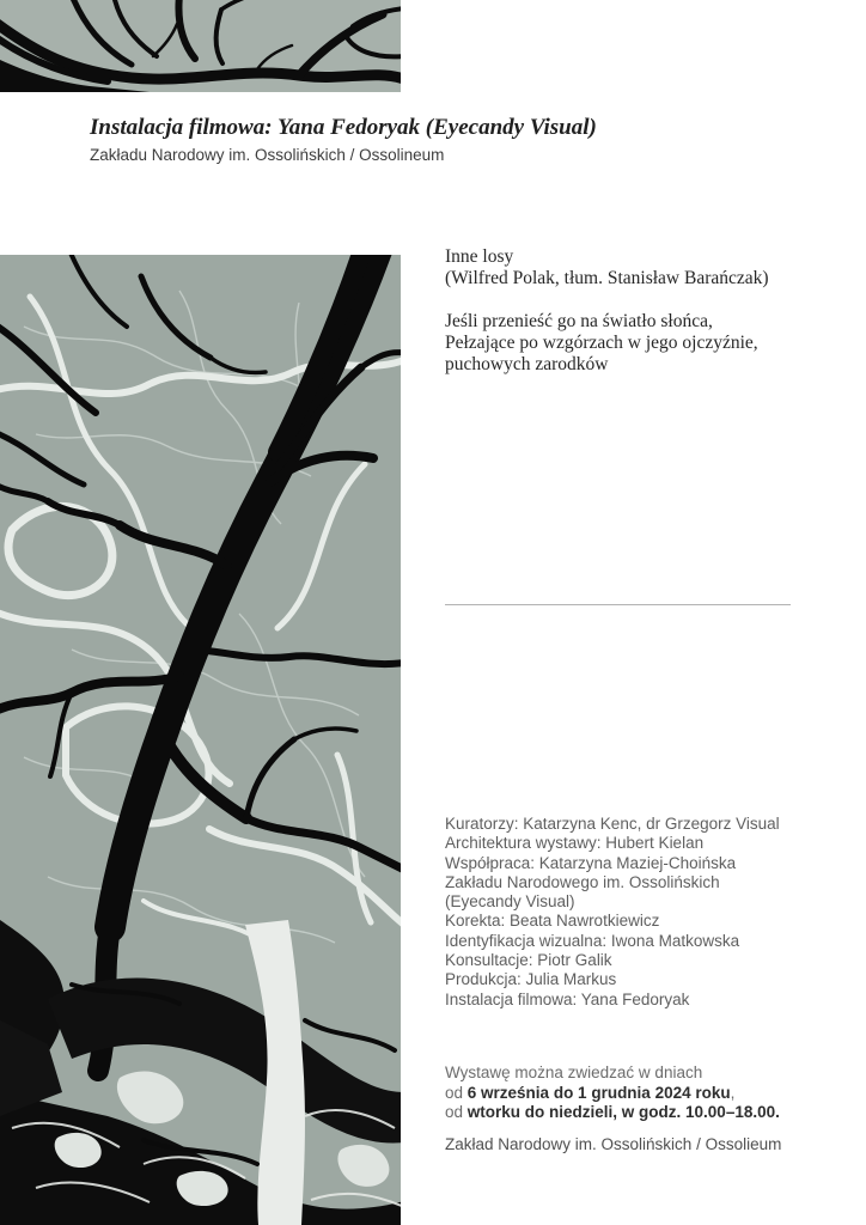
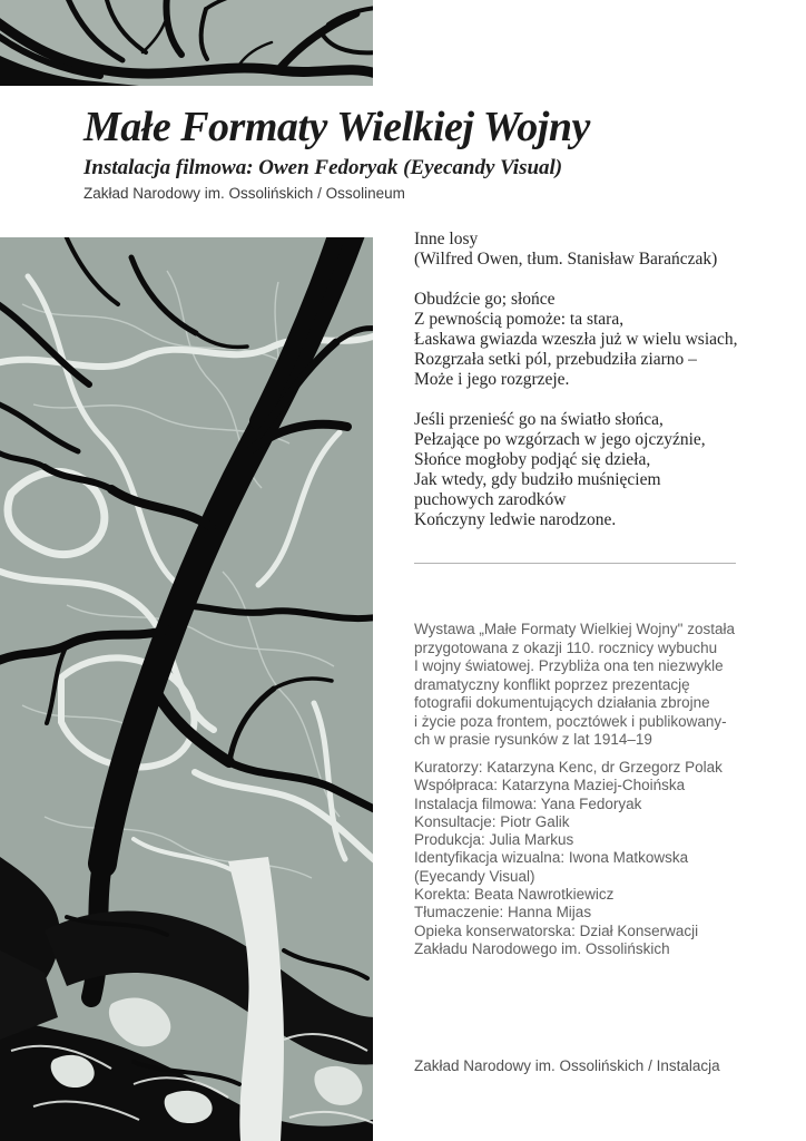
+ Małe Formaty Wielkiej Wojny
- Instalacja filmowa: Yana Fedoryak (Eyecandy Visual)
+ Instalacja filmowa: Owen Fedoryak (Eyecandy Visual)
- Zakładu Narodowy im. Ossolińskich / Ossolineum
+ Zakład Narodowy im. Ossolińskich / Ossolineum
  Inne losy
- (Wilfred Polak, tłum. Stanisław Barańczak)
+ (Wilfred Owen, tłum. Stanisław Barańczak)
+ Obudźcie go; słońce
+ Z pewnością pomoże: ta stara,
+ Łaskawa gwiazda wzeszła już w wielu wsiach,
+ Rozgrzała setki pól, przebudziła ziarno –
+ Może i jego rozgrzeje.
  Jeśli przenieść go na światło słońca,
  Pełzające po wzgórzach w jego ojczyźnie,
+ Słońce mogłoby podjąć się dzieła,
+ Jak wtedy, gdy budziło muśnięciem
  puchowych zarodków
+ Kończyny ledwie narodzone.
+ Wystawa „Małe Formaty Wielkiej Wojny" została
+ przygotowana z okazji 110. rocznicy wybuchu
+ I wojny światowej. Przybliża ona ten niezwykle
+ dramatyczny konflikt poprzez prezentację
+ fotografii dokumentujących działania zbrojne
+ i życie poza frontem, pocztówek i publikowany-
+ ch w prasie rysunków z lat 1914–19
- Kuratorzy: Katarzyna Kenc, dr Grzegorz Visual
+ Kuratorzy: Katarzyna Kenc, dr Grzegorz Polak
- Architektura wystawy: Hubert Kielan
  Współpraca: Katarzyna Maziej-Choińska
- Zakładu Narodowego im. Ossolińskich
+ Instalacja filmowa: Yana Fedoryak
- (Eyecandy Visual)
+ Konsultacje: Piotr Galik
- Korekta: Beata Nawrotkiewicz
+ Produkcja: Julia Markus
  Identyfikacja wizualna: Iwona Matkowska
- Konsultacje: Piotr Galik
+ (Eyecandy Visual)
- Produkcja: Julia Markus
+ Korekta: Beata Nawrotkiewicz
+ Tłumaczenie: Hanna Mijas
+ Opieka konserwatorska: Dział Konserwacji
- Instalacja filmowa: Yana Fedoryak
+ Zakładu Narodowego im. Ossolińskich
- Wystawę można zwiedzać w dniach
- od 6 września do 1 grudnia 2024 roku,
- od wtorku do niedzieli, w godz. 10.00–18.00.
- Zakład Narodowy im. Ossolińskich / Ossolieum
+ Zakład Narodowy im. Ossolińskich / Instalacja
